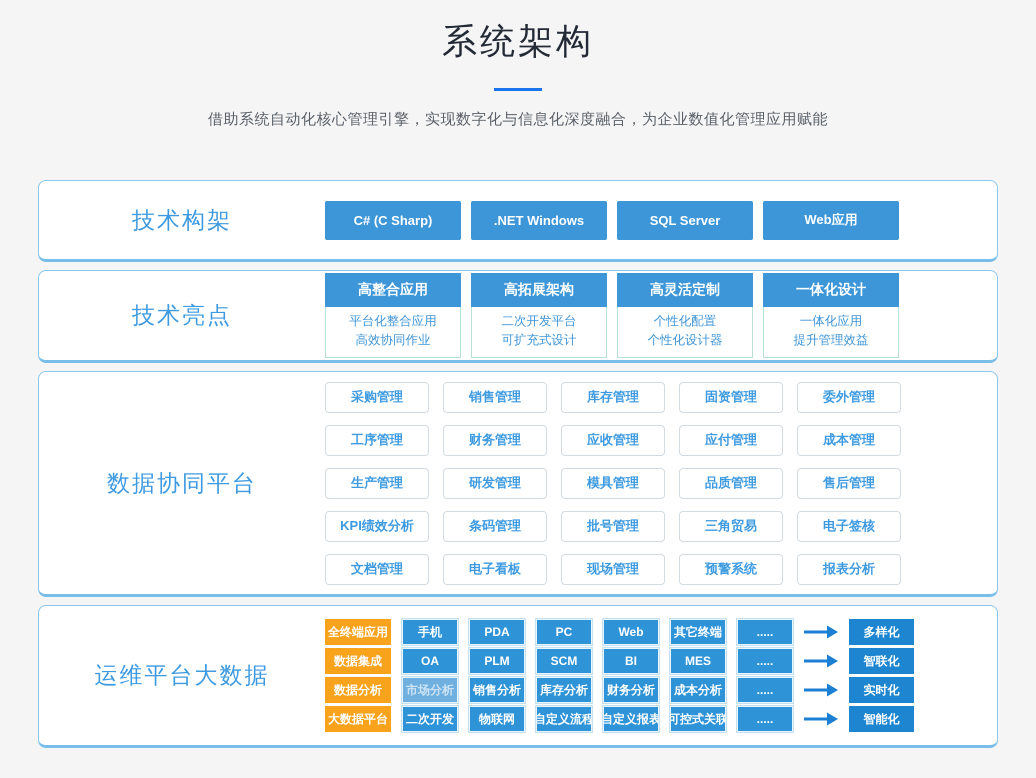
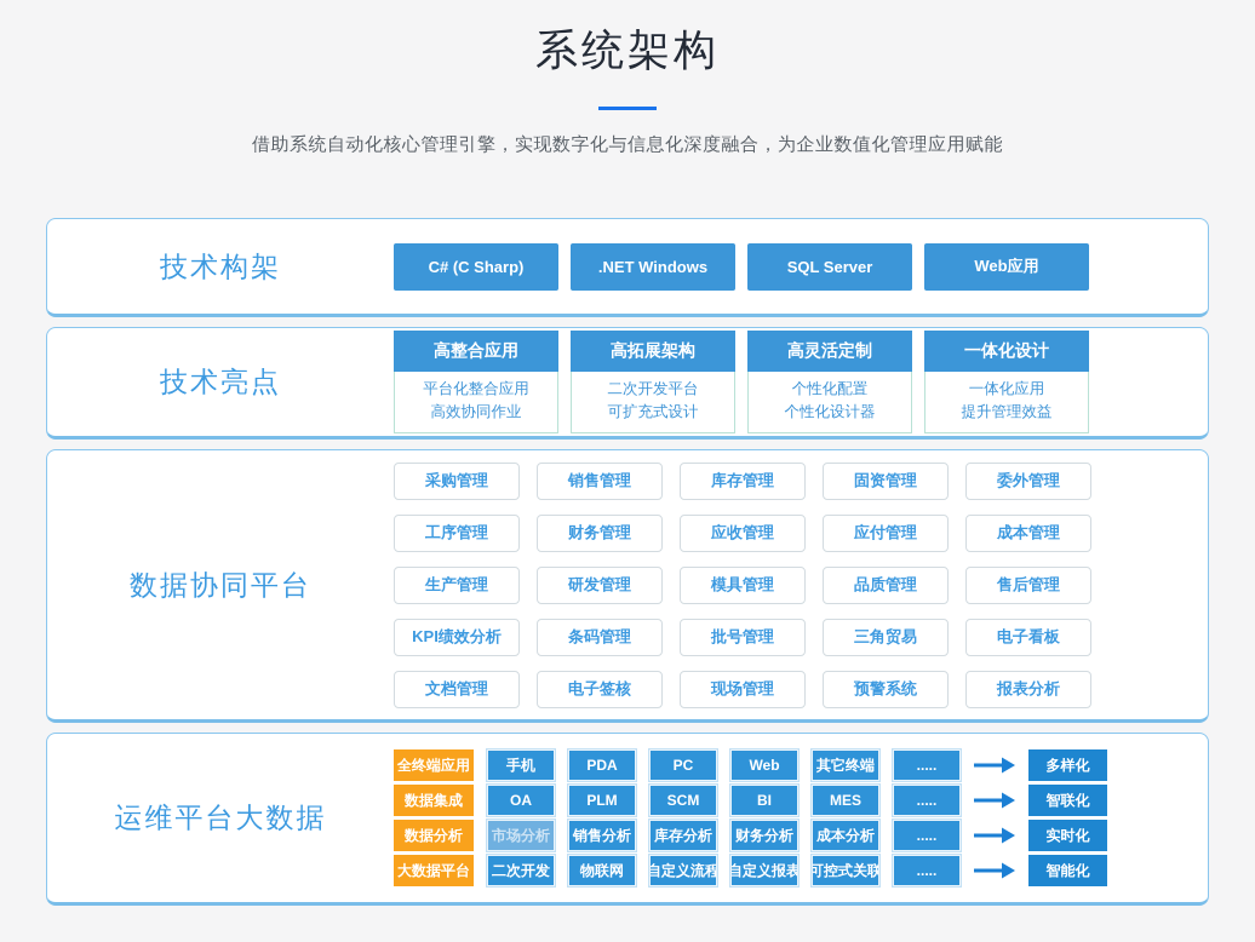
  系统架构
  借助系统自动化核心管理引擎，实现数字化与信息化深度融合，为企业数值化管理应用赋能
  技术构架
  C# (C Sharp)
  .NET Windows
  SQL Server
  Web应用
  技术亮点
  高整合应用
  平台化整合应用
  高效协同作业
  高拓展架构
  二次开发平台
  可扩充式设计
  高灵活定制
  个性化配置
  个性化设计器
  一体化设计
  一体化应用
  提升管理效益
  数据协同平台
  采购管理
  销售管理
  库存管理
  固资管理
  委外管理
  工序管理
  财务管理
  应收管理
  应付管理
  成本管理
  生产管理
  研发管理
  模具管理
  品质管理
  售后管理
  KPI绩效分析
  条码管理
  批号管理
  三角贸易
- 电子签核
+ 电子看板
  文档管理
- 电子看板
+ 电子签核
  现场管理
  预警系统
  报表分析
  运维平台大数据
  全终端应用
  手机
  PDA
  PC
  Web
  其它终端
  .....
  多样化
  数据集成
  OA
  PLM
  SCM
  BI
  MES
  .....
  智联化
  数据分析
  市场分析
  销售分析
  库存分析
  财务分析
  成本分析
  .....
  实时化
  大数据平台
  二次开发
  物联网
  自定义流程
  自定义报表
  可控式关联
  .....
  智能化
